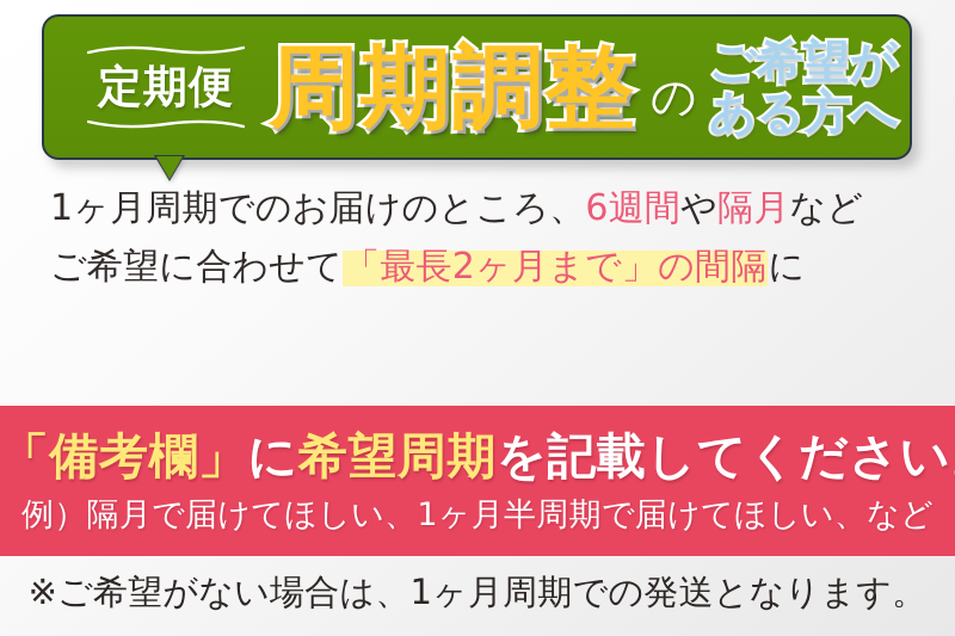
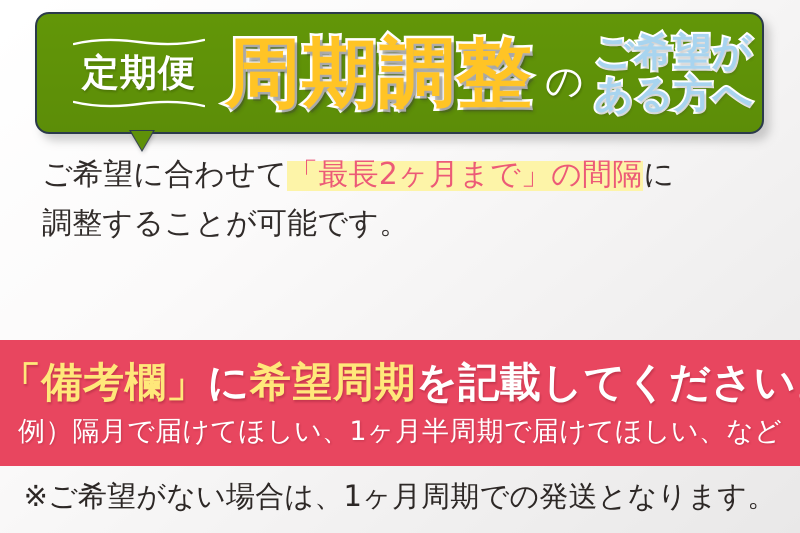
  定期便
  周期調整
  の
  ご希望が
  ある方へ
- 1ヶ月周期でのお届けのところ、6週間や隔月など
  ご希望に合わせて「最長2ヶ月まで」の間隔に
+ 調整することが可能です。
  「備考欄」に希望周期を記載してください
  例）隔月で届けてほしい、1ヶ月半周期で届けてほしい、など
  ※ご希望がない場合は、1ヶ月周期での発送となります。
